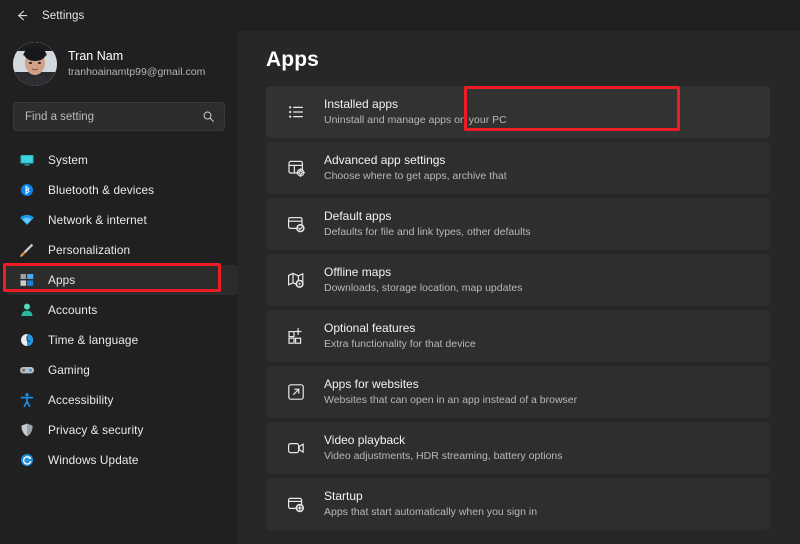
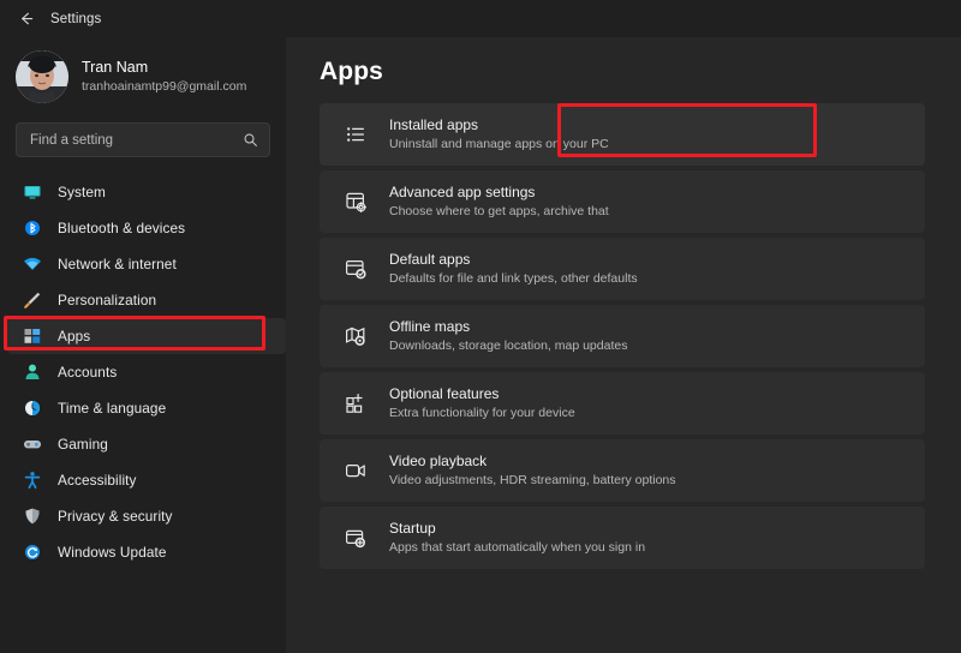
  Settings
  Tran Nam
  tranhoainamtp99@gmail.com
  Find a setting
  System
  Bluetooth & devices
  Network & internet
  Personalization
  Apps
  Accounts
  Time & language
  Gaming
  Accessibility
  Privacy & security
  Windows Update
  Apps
  Installed apps
  Uninstall and manage apps on your PC
  Advanced app settings
  Choose where to get apps, archive that
  Default apps
  Defaults for file and link types, other defaults
  Offline maps
  Downloads, storage location, map updates
  Optional features
- Extra functionality for that device
+ Extra functionality for your device
- Apps for websites
- Websites that can open in an app instead of a browser
  Video playback
  Video adjustments, HDR streaming, battery options
  Startup
  Apps that start automatically when you sign in
